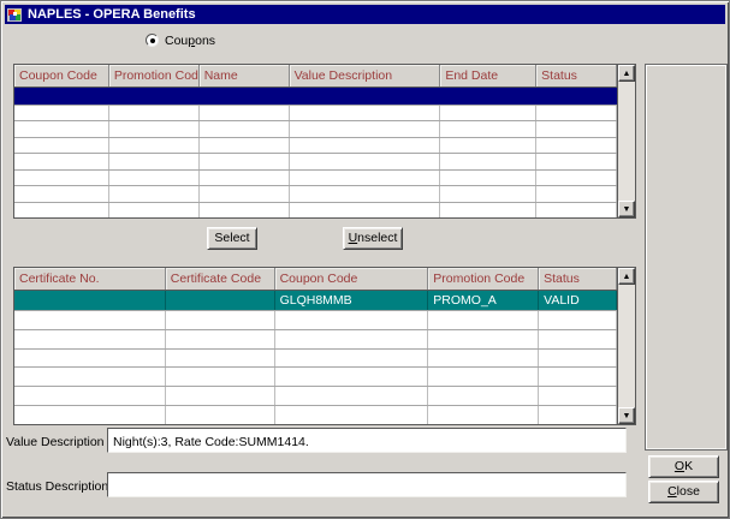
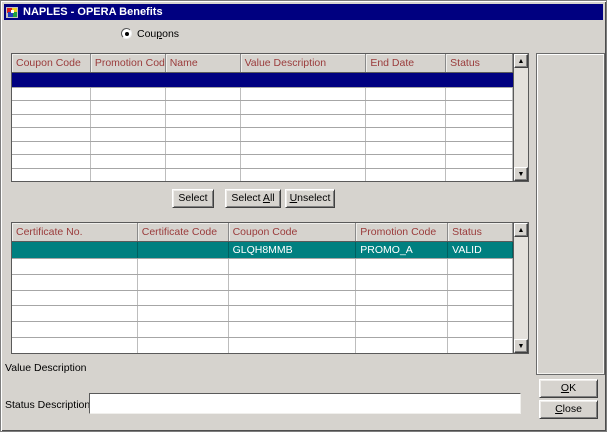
  NAPLES - OPERA Benefits
  Coupons
  Coupon Code
  Promotion Cod
  Name
  Value Description
  End Date
  Status
  Select
+ Select All
  Unselect
  Certificate No.
  Certificate Code
  Coupon Code
  Promotion Code
  Status
  GLQH8MMB
  PROMO_A
  VALID
  Value Description
- Night(s):3, Rate Code:SUMM1414.
  Status Description
  OK
  Close
